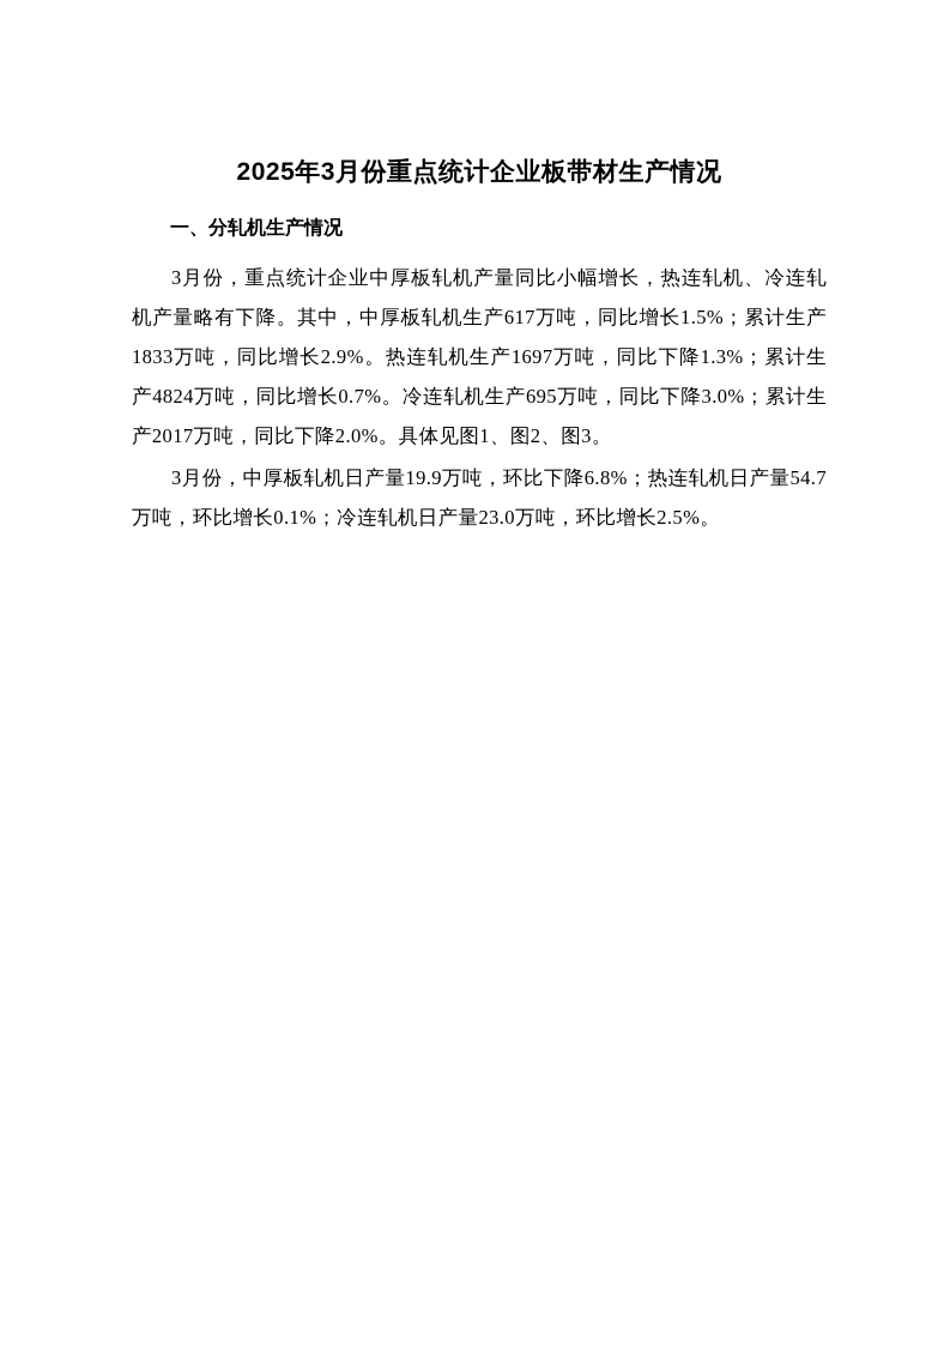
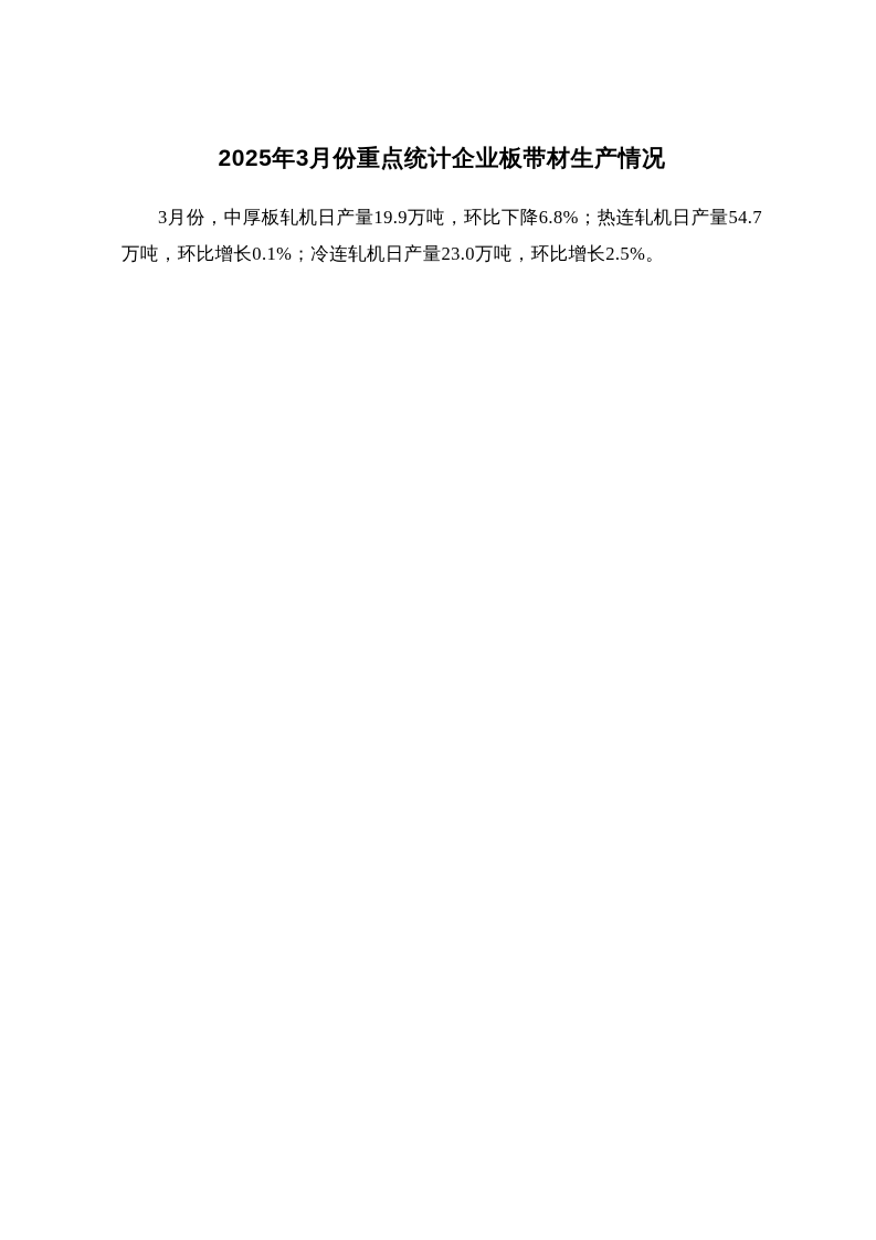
  2025年3月份重点统计企业板带材生产情况
- 一、分轧机生产情况
- 3月份，重点统计企业中厚板轧机产量同比小幅增长，热连轧机、冷连轧机产量略有下降。其中，中厚板轧机生产617万吨，同比增长1.5%；累计生产1833万吨，同比增长2.9%。热连轧机生产1697万吨，同比下降1.3%；累计生产4824万吨，同比增长0.7%。冷连轧机生产695万吨，同比下降3.0%；累计生产2017万吨，同比下降2.0%。具体见图1、图2、图3。
  3月份，中厚板轧机日产量19.9万吨，环比下降6.8%；热连轧机日产量54.7万吨，环比增长0.1%；冷连轧机日产量23.0万吨，环比增长2.5%。
